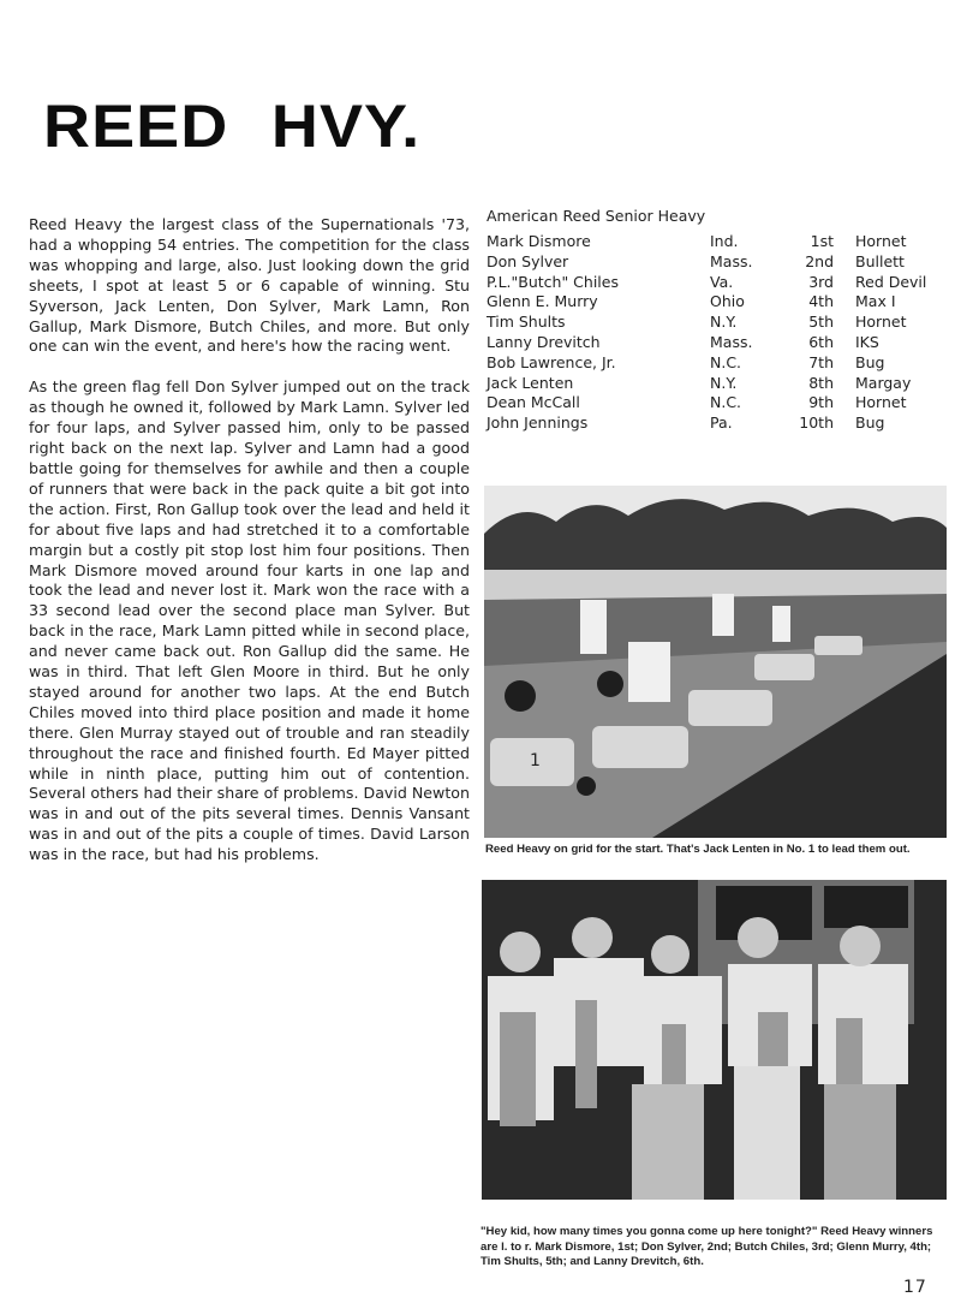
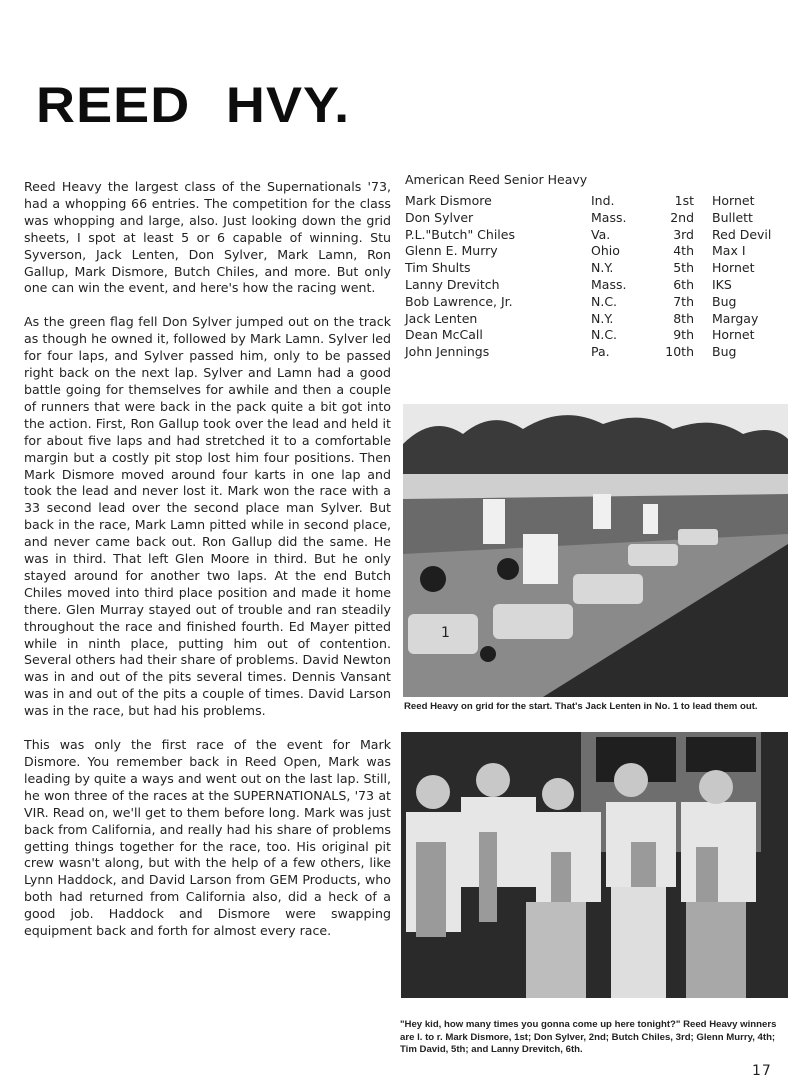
  REED HVY.
- Reed Heavy the largest class of the Supernationals '73, had a whopping 54 entries. The competition for the class was whopping and large, also. Just looking down the grid sheets, I spot at least 5 or 6 capable of winning. Stu Syverson, Jack Lenten, Don Sylver, Mark Lamn, Ron Gallup, Mark Dismore, Butch Chiles, and more. But only one can win the event, and here's how the racing went.
+ Reed Heavy the largest class of the Supernationals '73, had a whopping 66 entries. The competition for the class was whopping and large, also. Just looking down the grid sheets, I spot at least 5 or 6 capable of winning. Stu Syverson, Jack Lenten, Don Sylver, Mark Lamn, Ron Gallup, Mark Dismore, Butch Chiles, and more. But only one can win the event, and here's how the racing went.
  As the green flag fell Don Sylver jumped out on the track as though he owned it, followed by Mark Lamn. Sylver led for four laps, and Sylver passed him, only to be passed right back on the next lap. Sylver and Lamn had a good battle going for themselves for awhile and then a couple of runners that were back in the pack quite a bit got into the action. First, Ron Gallup took over the lead and held it for about five laps and had stretched it to a comfortable margin but a costly pit stop lost him four positions. Then Mark Dismore moved around four karts in one lap and took the lead and never lost it. Mark won the race with a 33 second lead over the second place man Sylver. But back in the race, Mark Lamn pitted while in second place, and never came back out. Ron Gallup did the same. He was in third. That left Glen Moore in third. But he only stayed around for another two laps. At the end Butch Chiles moved into third place position and made it home there. Glen Murray stayed out of trouble and ran steadily throughout the race and finished fourth. Ed Mayer pitted while in ninth place, putting him out of contention. Several others had their share of problems. David Newton was in and out of the pits several times. Dennis Vansant was in and out of the pits a couple of times. David Larson was in the race, but had his problems.
+ This was only the first race of the event for Mark Dismore. You remember back in Reed Open, Mark was leading by quite a ways and went out on the last lap. Still, he won three of the races at the SUPERNATIONALS, '73 at VIR. Read on, we'll get to them before long. Mark was just back from California, and really had his share of problems getting things together for the race, too. His original pit crew wasn't along, but with the help of a few others, like Lynn Haddock, and David Larson from GEM Products, who both had returned from California also, did a heck of a good job. Haddock and Dismore were swapping equipment back and forth for almost every race.
  American Reed Senior Heavy
  Mark Dismore
  Ind.
  1st
  Hornet
  Don Sylver
  Mass.
  2nd
  Bullett
  P.L."Butch" Chiles
  Va.
  3rd
  Red Devil
  Glenn E. Murry
  Ohio
  4th
  Max I
  Tim Shults
  N.Y.
  5th
  Hornet
  Lanny Drevitch
  Mass.
  6th
  IKS
  Bob Lawrence, Jr.
  N.C.
  7th
  Bug
  Jack Lenten
  N.Y.
  8th
  Margay
  Dean McCall
  N.C.
  9th
  Hornet
  John Jennings
  Pa.
  10th
  Bug
  1
  Reed Heavy on grid for the start. That's Jack Lenten in No. 1 to lead them out.
- "Hey kid, how many times you gonna come up here tonight?" Reed Heavy winners are l. to r. Mark Dismore, 1st; Don Sylver, 2nd; Butch Chiles, 3rd; Glenn Murry, 4th; Tim Shults, 5th; and Lanny Drevitch, 6th.
+ "Hey kid, how many times you gonna come up here tonight?" Reed Heavy winners are l. to r. Mark Dismore, 1st; Don Sylver, 2nd; Butch Chiles, 3rd; Glenn Murry, 4th; Tim David, 5th; and Lanny Drevitch, 6th.
  17
